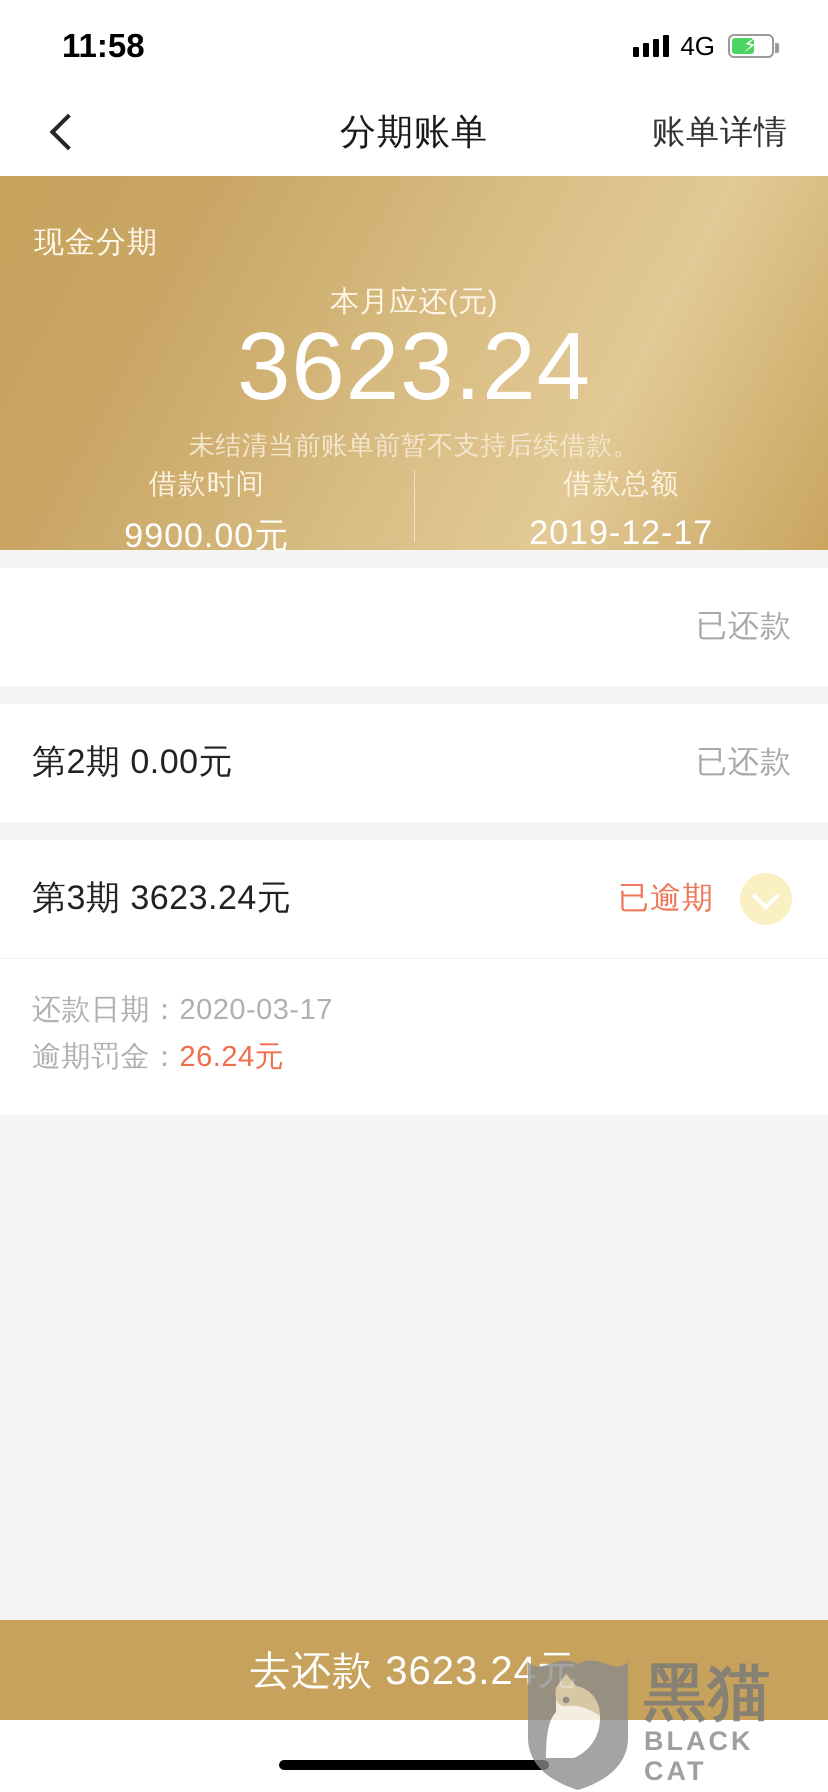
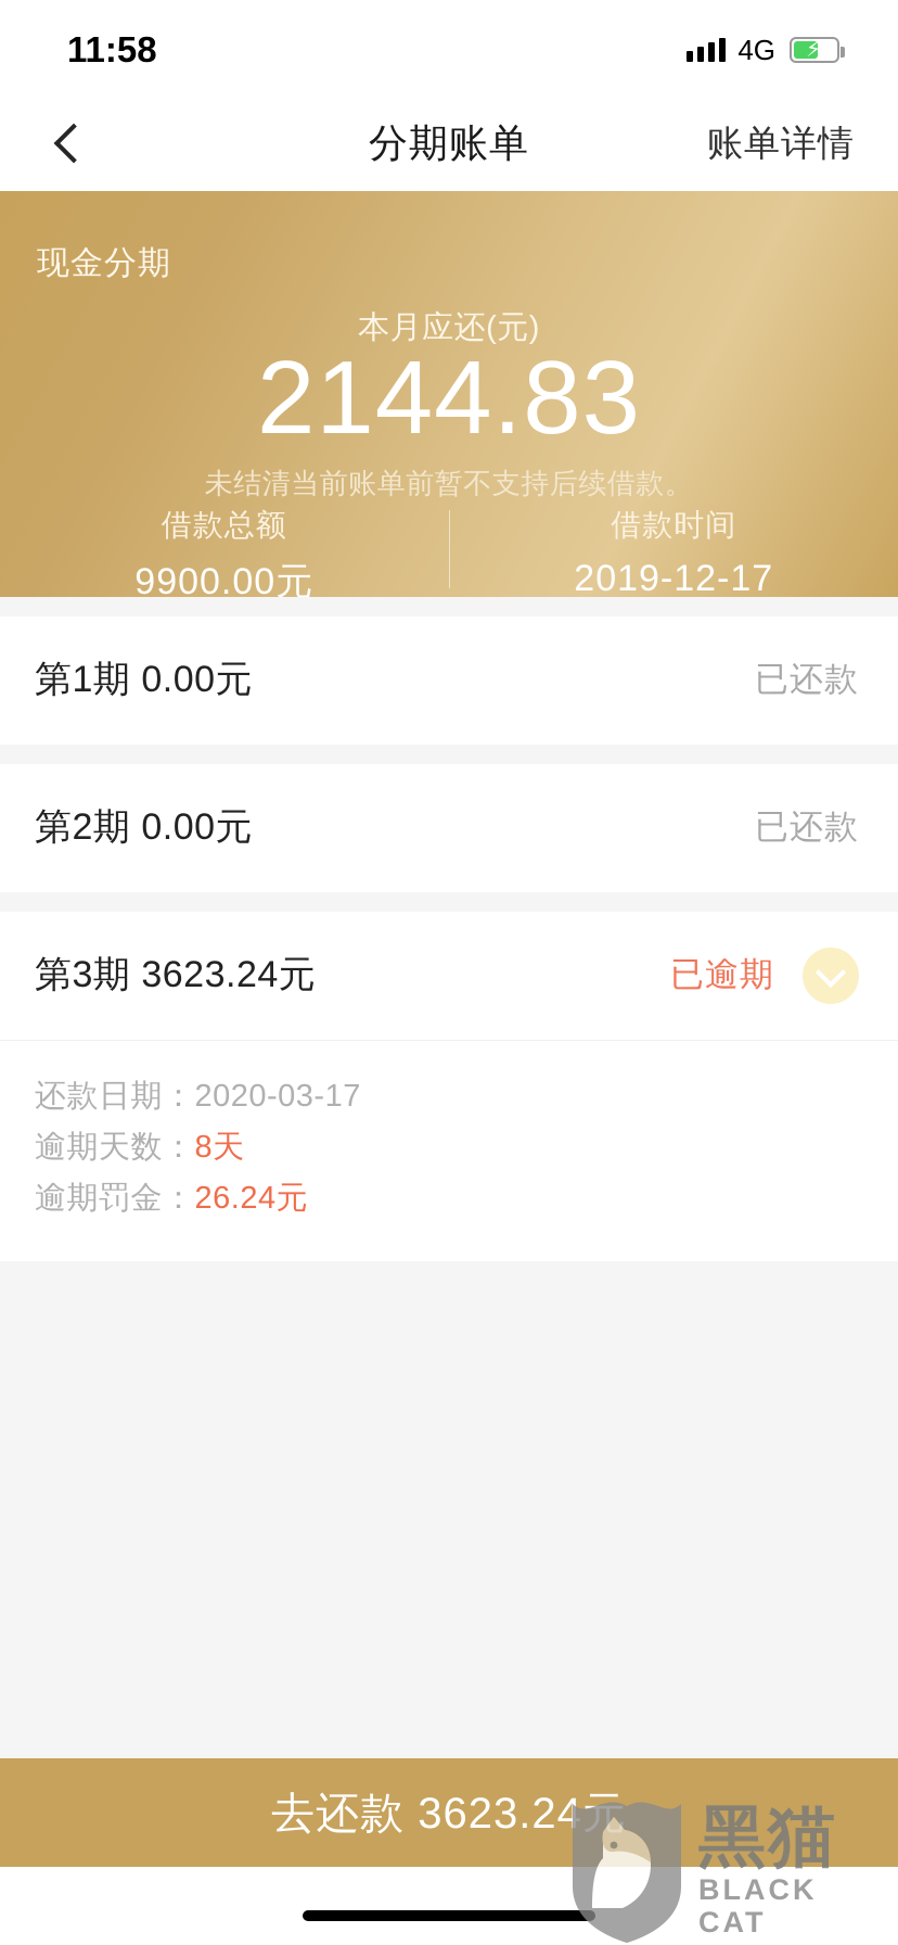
  11:58
  4G
  ⚡
  分期账单
  账单详情
  现金分期
  本月应还(元)
- 3623.24
+ 2144.83
  未结清当前账单前暂不支持后续借款。
- 借款时间
+ 借款总额
  9900.00元
- 借款总额
+ 借款时间
  2019-12-17
+ 第1期 0.00元
  已还款
  第2期 0.00元
  已还款
  第3期 3623.24元
  已逾期
  还款日期：2020-03-17
+ 逾期天数：8天
  逾期罚金：26.24元
  去还款 3623.24元
  黑猫
  BLACK CAT
